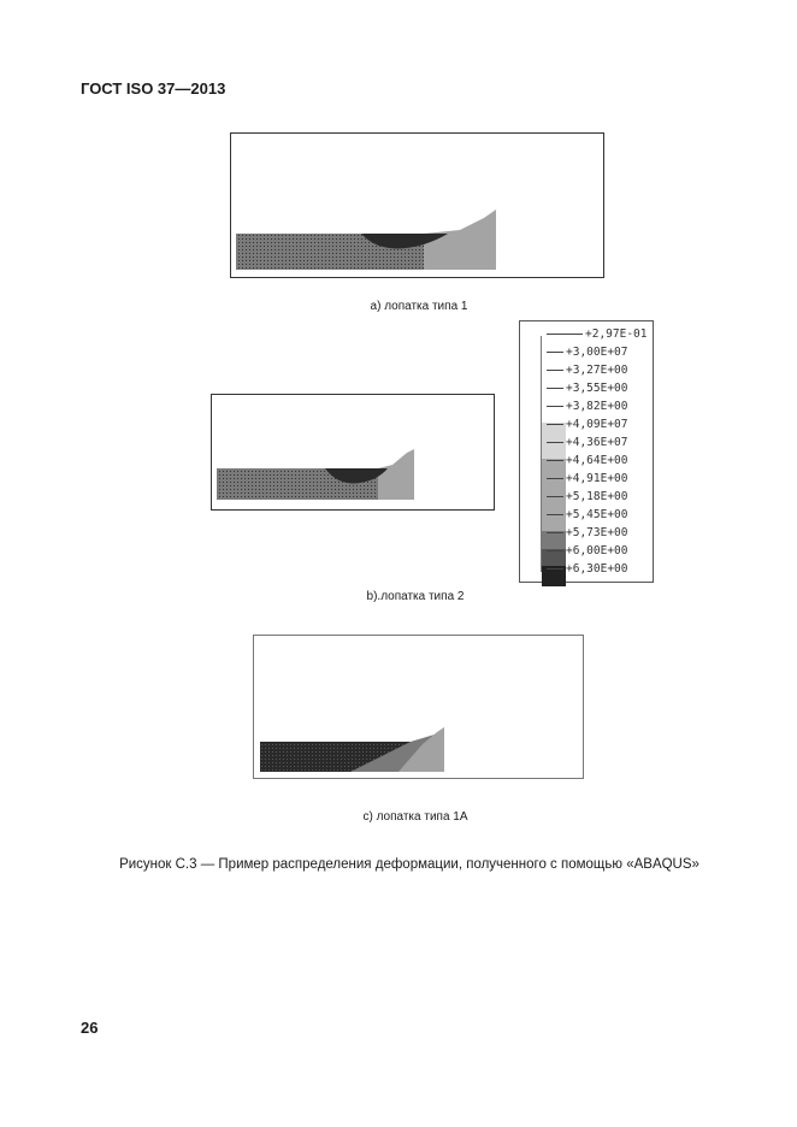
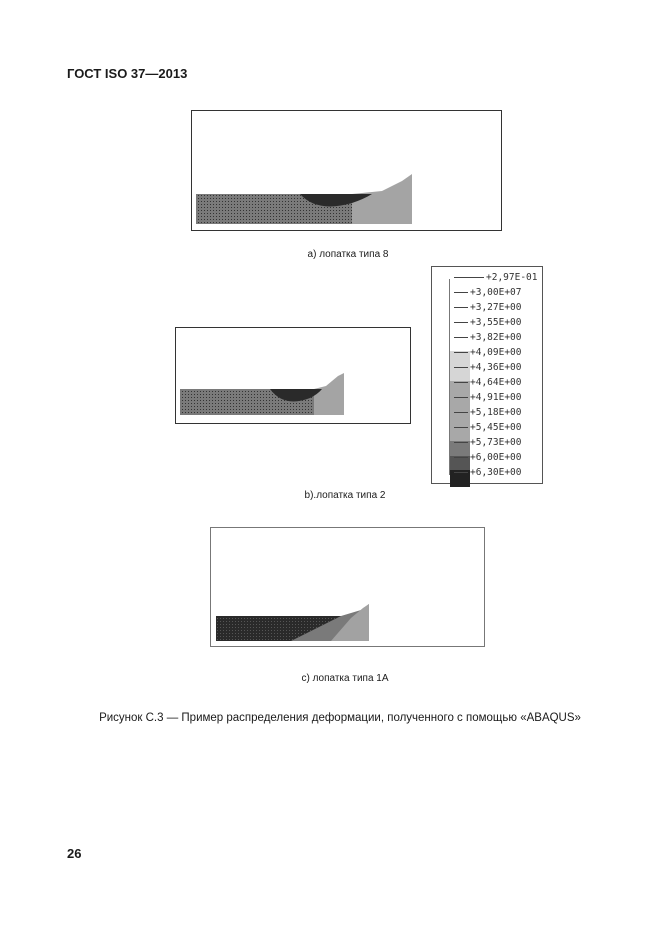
  ГОСТ ISO 37—2013
- а) лопатка типа 1
+ а) лопатка типа 8
  +2,97E-01
  +3,00E+07
  +3,27E+00
  +3,55E+00
  +3,82E+00
- +4,09E+07
+ +4,09E+00
- +4,36E+07
+ +4,36E+00
  +4,64E+00
  +4,91E+00
  +5,18E+00
  +5,45E+00
  +5,73E+00
  +6,00E+00
  +6,30E+00
  b).лопатка типа 2
  с) лопатка типа 1А
  Рисунок С.3 — Пример распределения деформации, полученного с помощью «ABAQUS»
  26
